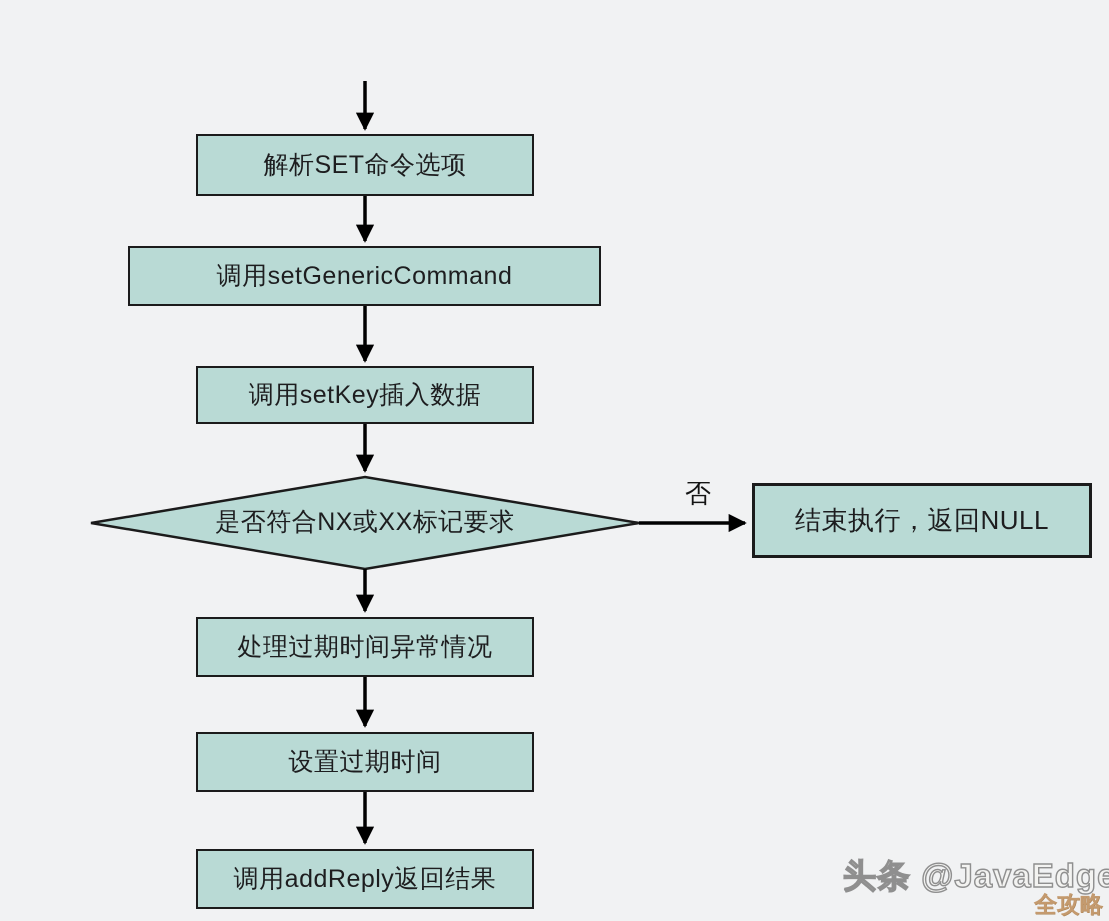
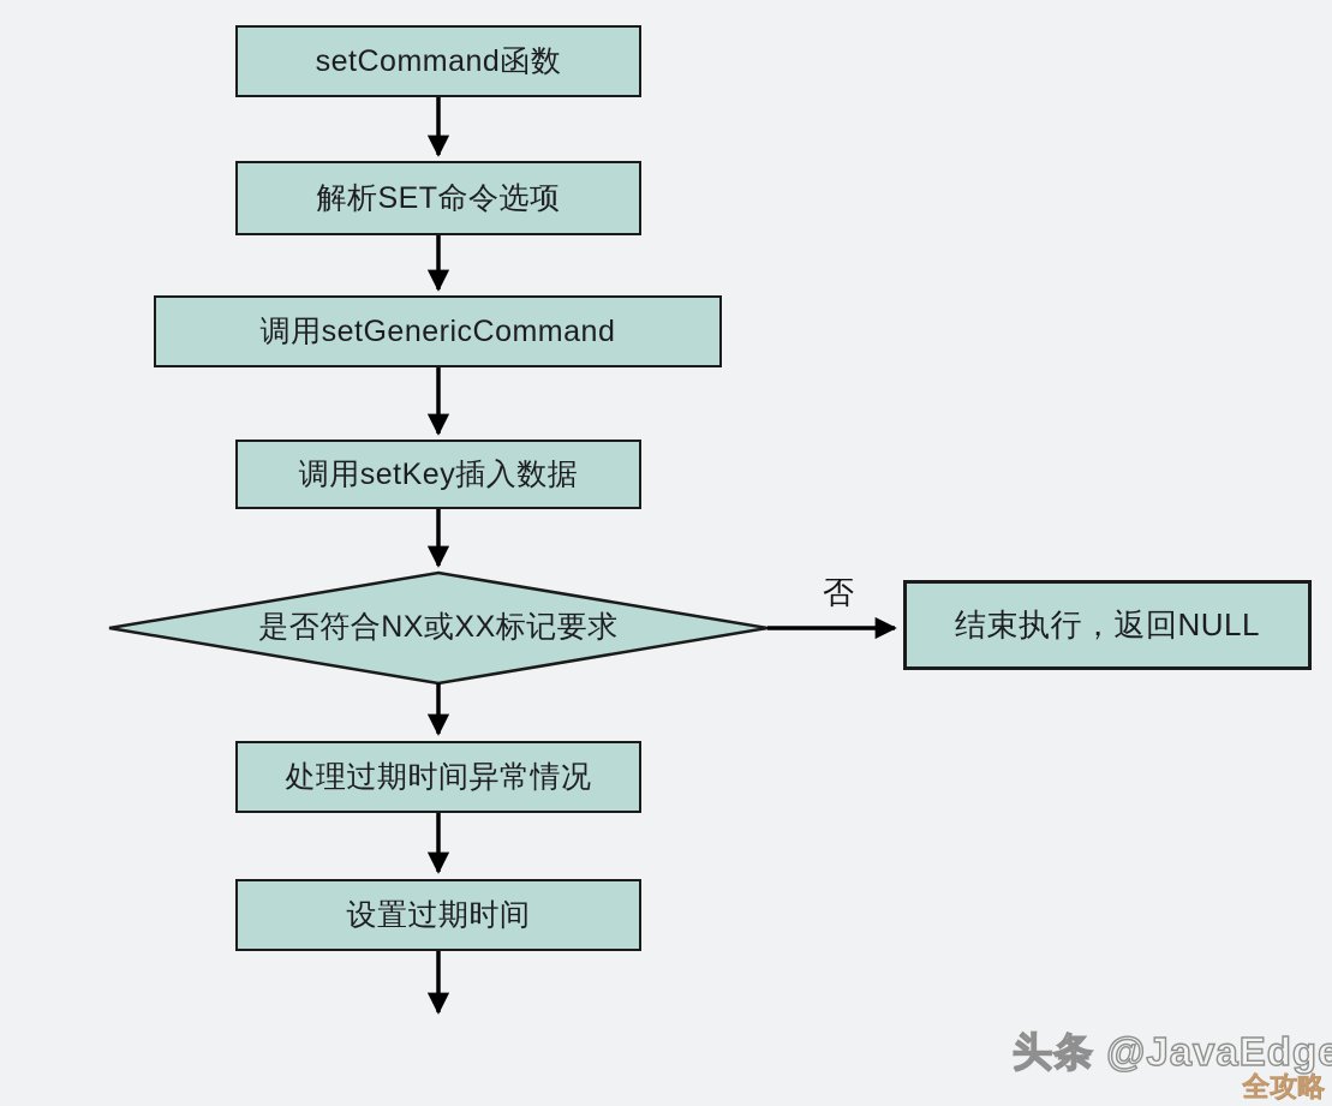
+ setCommand函数
  解析SET命令选项
  调用setGenericCommand
  调用setKey插入数据
  是否符合NX或XX标记要求
  否
  结束执行，返回NULL
  处理过期时间异常情况
  设置过期时间
- 调用addReply返回结果
  头条 @JavaEdge
  全攻略
